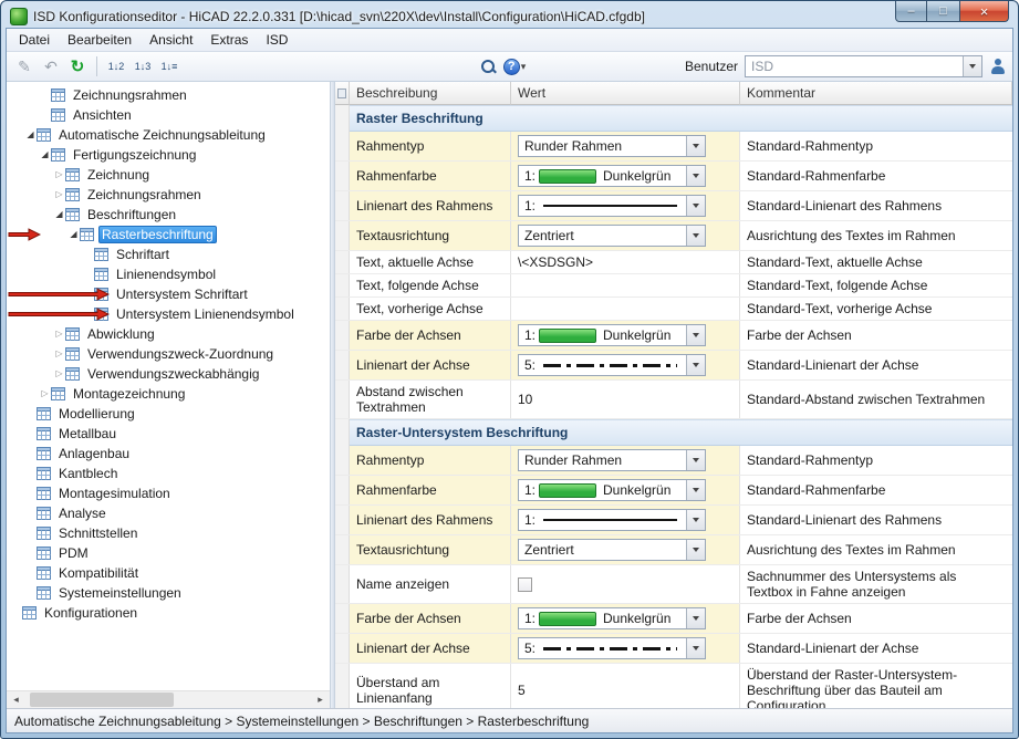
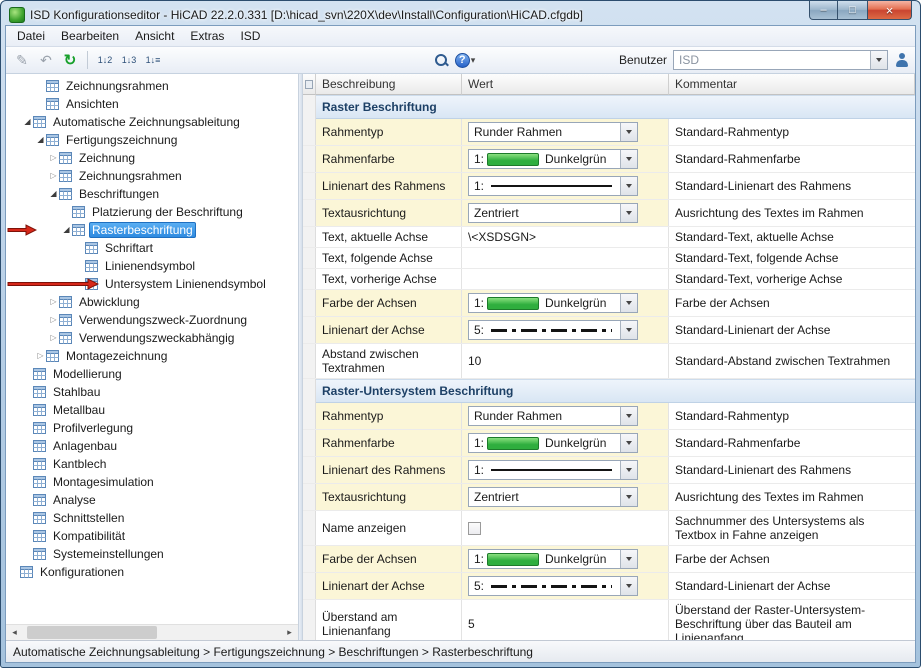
  ISD Konfigurationseditor - HiCAD 22.2.0.331 [D:\hicad_svn\220X\dev\Install\Configuration\HiCAD.cfgdb]
  –
  □
  ×
  Datei
  Bearbeiten
  Ansicht
  Extras
  ISD
  ✎
  ↶
  ↻
  1↓2
  1↓3
  1↓≡
  ?
  ▾
  Benutzer
  ISD
  Zeichnungsrahmen
  Ansichten
  ◢
  Automatische Zeichnungsableitung
  ◢
  Fertigungszeichnung
  ▷
  Zeichnung
  ▷
  Zeichnungsrahmen
  ◢
  Beschriftungen
+ Platzierung der Beschriftung
  ◢
  Rasterbeschriftung
  Schriftart
  Linienendsymbol
- Untersystem Schriftart
  Untersystem Linienendsymbol
  ▷
  Abwicklung
  ▷
  Verwendungszweck-Zuordnung
  ▷
  Verwendungszweckabhängig
  ▷
  Montagezeichnung
  Modellierung
+ Stahlbau
  Metallbau
+ Profilverlegung
  Anlagenbau
  Kantblech
  Montagesimulation
  Analyse
  Schnittstellen
- PDM
  Kompatibilität
  Systemeinstellungen
  Konfigurationen
  ◂
  ▸
  Beschreibung
  Wert
  Kommentar
  Raster Beschriftung
  Rahmentyp
  Runder Rahmen
  Standard-Rahmentyp
  Rahmenfarbe
  1:
  Dunkelgrün
  Standard-Rahmenfarbe
  Linienart des Rahmens
  1:
  Standard-Linienart des Rahmens
  Textausrichtung
  Zentriert
  Ausrichtung des Textes im Rahmen
  Text, aktuelle Achse
  \<XSDSGN>
  Standard-Text, aktuelle Achse
  Text, folgende Achse
  Standard-Text, folgende Achse
  Text, vorherige Achse
  Standard-Text, vorherige Achse
  Farbe der Achsen
  1:
  Dunkelgrün
  Farbe der Achsen
  Linienart der Achse
  5:
  Standard-Linienart der Achse
  Abstand zwischen Textrahmen
  10
  Standard-Abstand zwischen Textrahmen
  Raster-Untersystem Beschriftung
  Rahmentyp
  Runder Rahmen
  Standard-Rahmentyp
  Rahmenfarbe
  1:
  Dunkelgrün
  Standard-Rahmenfarbe
  Linienart des Rahmens
  1:
  Standard-Linienart des Rahmens
  Textausrichtung
  Zentriert
  Ausrichtung des Textes im Rahmen
  Name anzeigen
  Sachnummer des Untersystems als Textbox in Fahne anzeigen
  Farbe der Achsen
  1:
  Dunkelgrün
  Farbe der Achsen
  Linienart der Achse
  5:
  Standard-Linienart der Achse
  Überstand am Linienanfang
  5
- Überstand der Raster-Untersystem-Beschriftung über das Bauteil am Configuration
+ Überstand der Raster-Untersystem-Beschriftung über das Bauteil am Linienanfang
- Automatische Zeichnungsableitung > Systemeinstellungen > Beschriftungen > Rasterbeschriftung
+ Automatische Zeichnungsableitung > Fertigungszeichnung > Beschriftungen > Rasterbeschriftung
